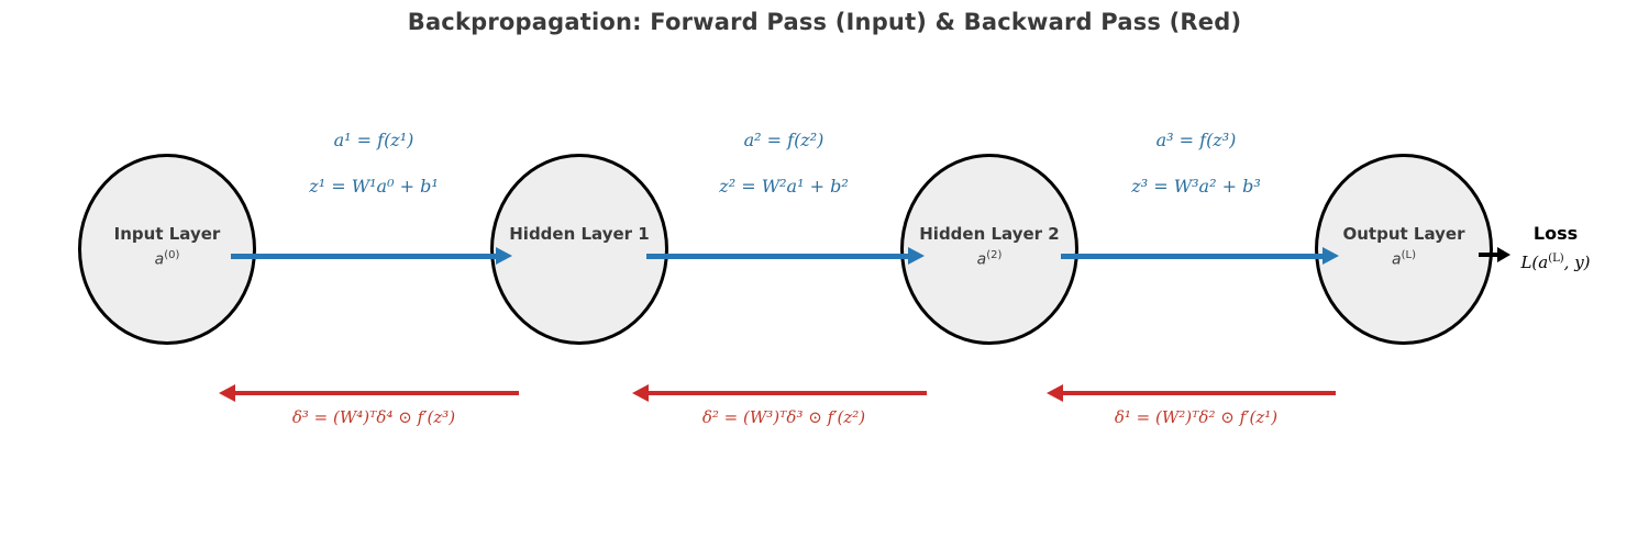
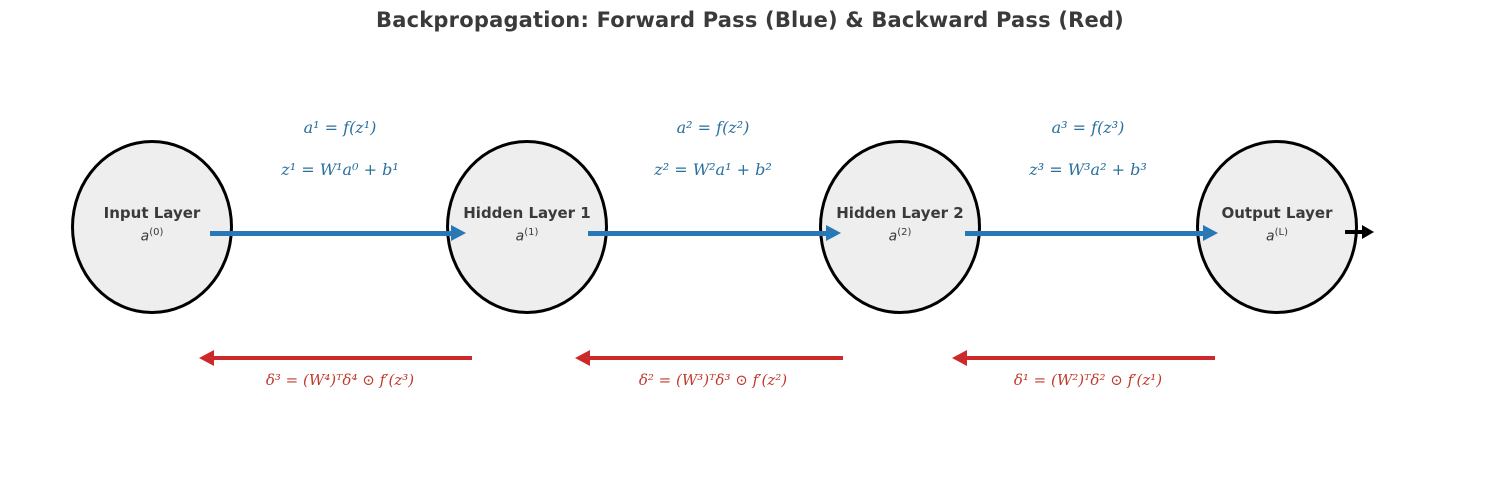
- Backpropagation: Forward Pass (Input) & Backward Pass (Red)
+ Backpropagation: Forward Pass (Blue) & Backward Pass (Red)
  Input Layer
  a(0)
  Hidden Layer 1
+ a(1)
  Hidden Layer 2
  a(2)
  Output Layer
  a(L)
  a¹ = f(z¹)
  z¹ = W¹a⁰ + b¹
  a² = f(z²)
  z² = W²a¹ + b²
  a³ = f(z³)
  z³ = W³a² + b³
  δ³ = (W⁴)ᵀδ⁴ ⊙ f′(z³)
  δ² = (W³)ᵀδ³ ⊙ f′(z²)
  δ¹ = (W²)ᵀδ² ⊙ f′(z¹)
- Loss
- L(a(L), y)
